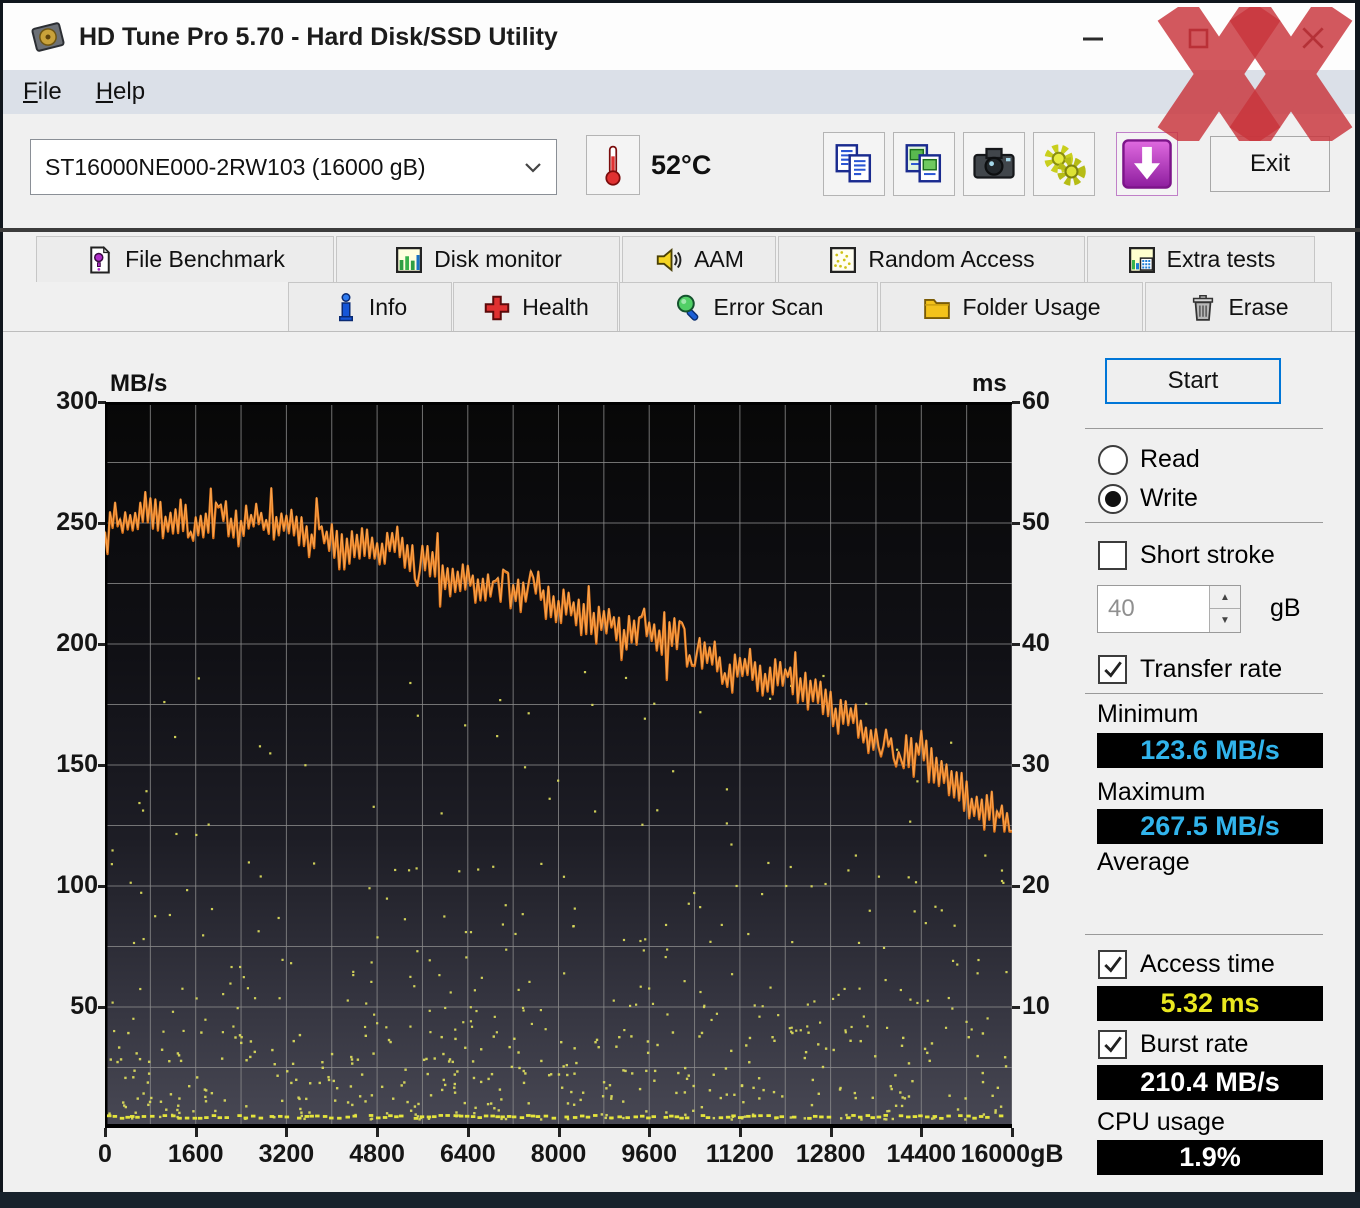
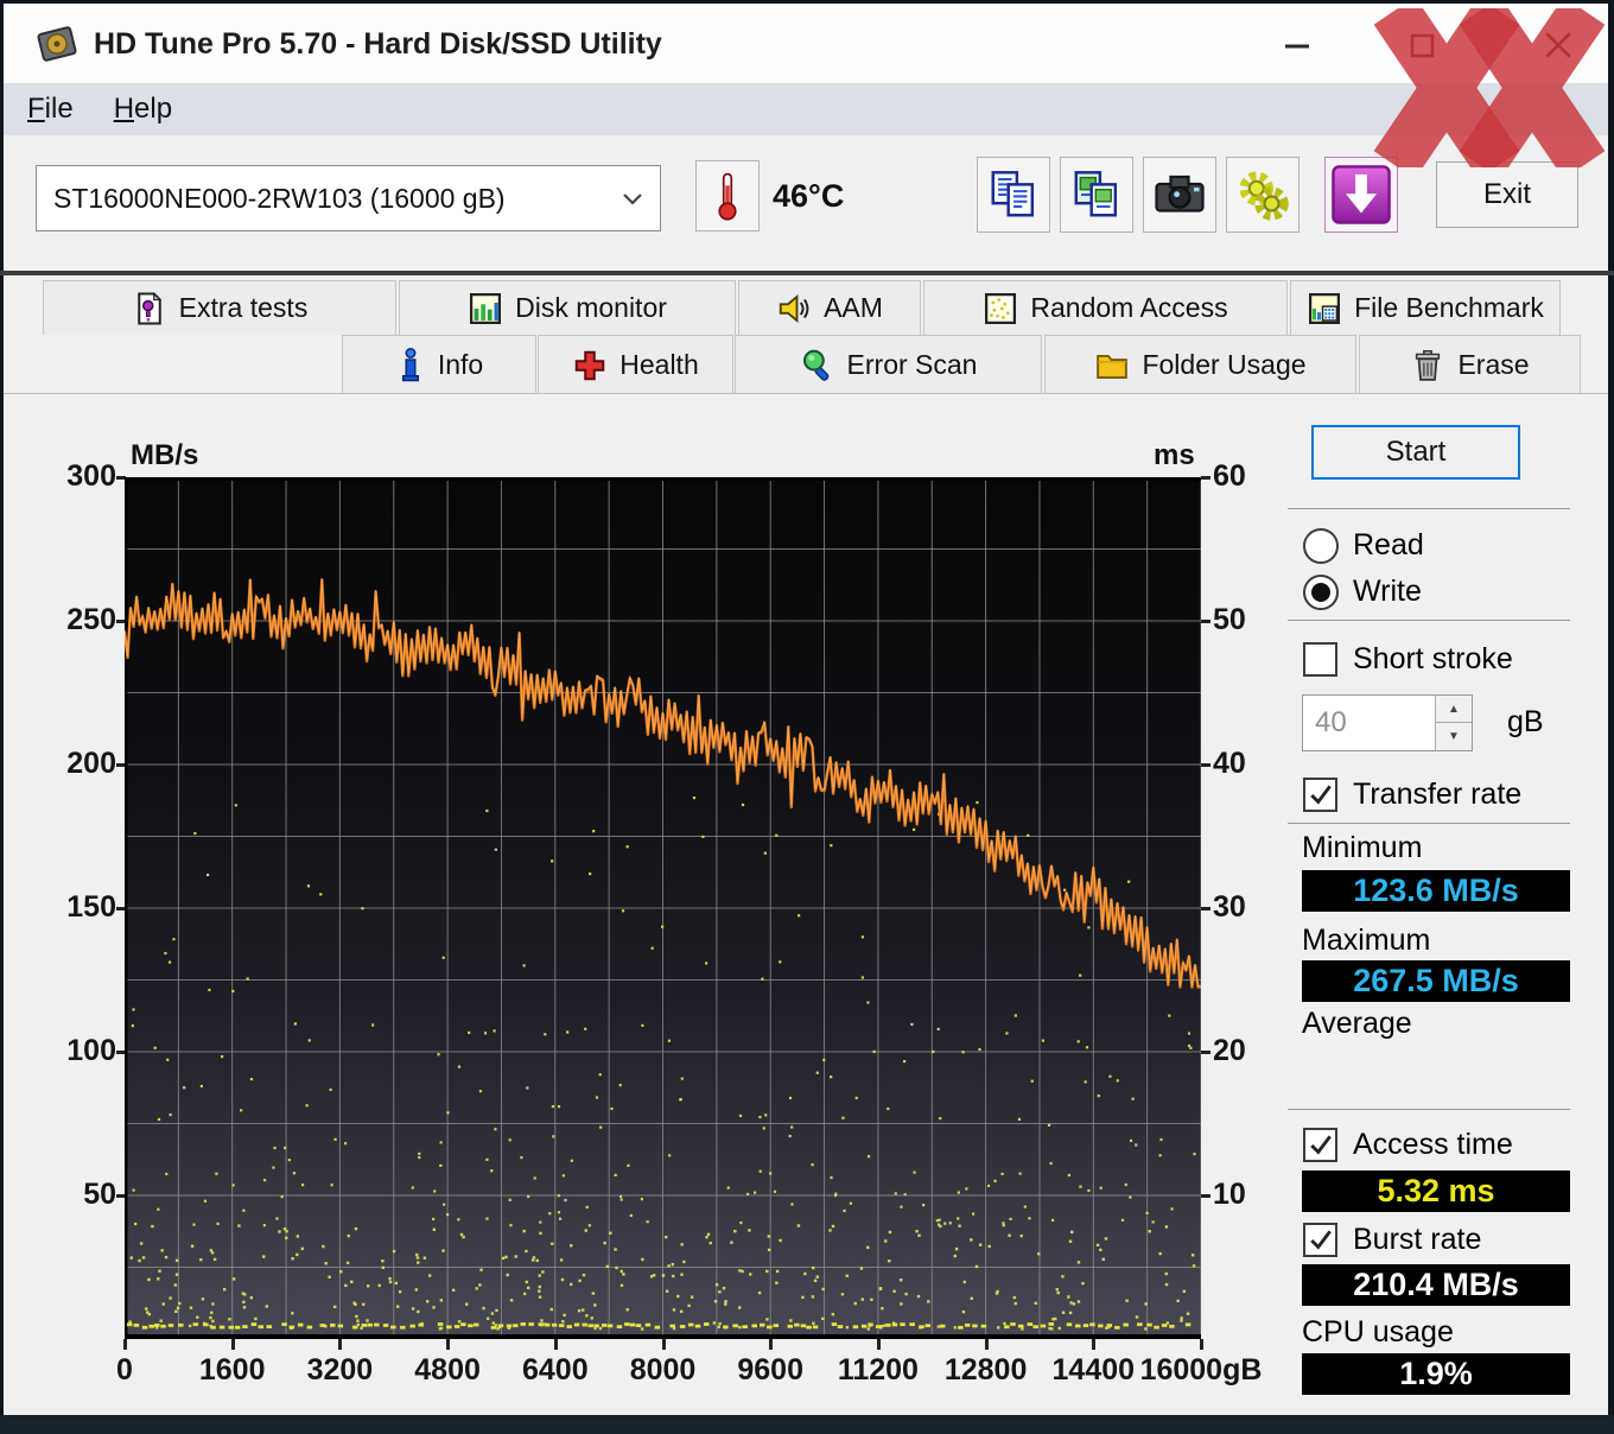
  HD Tune Pro 5.70 - Hard Disk/SSD Utility
  File
  Help
  ST16000NE000-2RW103 (16000 gB)
- 52°C
+ 46°C
  Exit
- File Benchmark
+ Extra tests
  Disk monitor
  AAM
  Random Access
- Extra tests
+ File Benchmark
  Info
  Health
  Error Scan
  Folder Usage
  Erase
  MB/s
  ms
  300
  250
  200
  150
  100
  50
  60
  50
  40
  30
  20
  10
  0
  1600
  3200
  4800
  6400
  8000
  9600
  11200
  12800
  14400
  16000gB
  Start
  Read
  Write
  Short stroke
  40
  ▲
  ▼
  gB
  Transfer rate
  Minimum
  123.6 MB/s
  Maximum
  267.5 MB/s
  Average
  Access time
  5.32 ms
  Burst rate
  210.4 MB/s
  CPU usage
  1.9%
